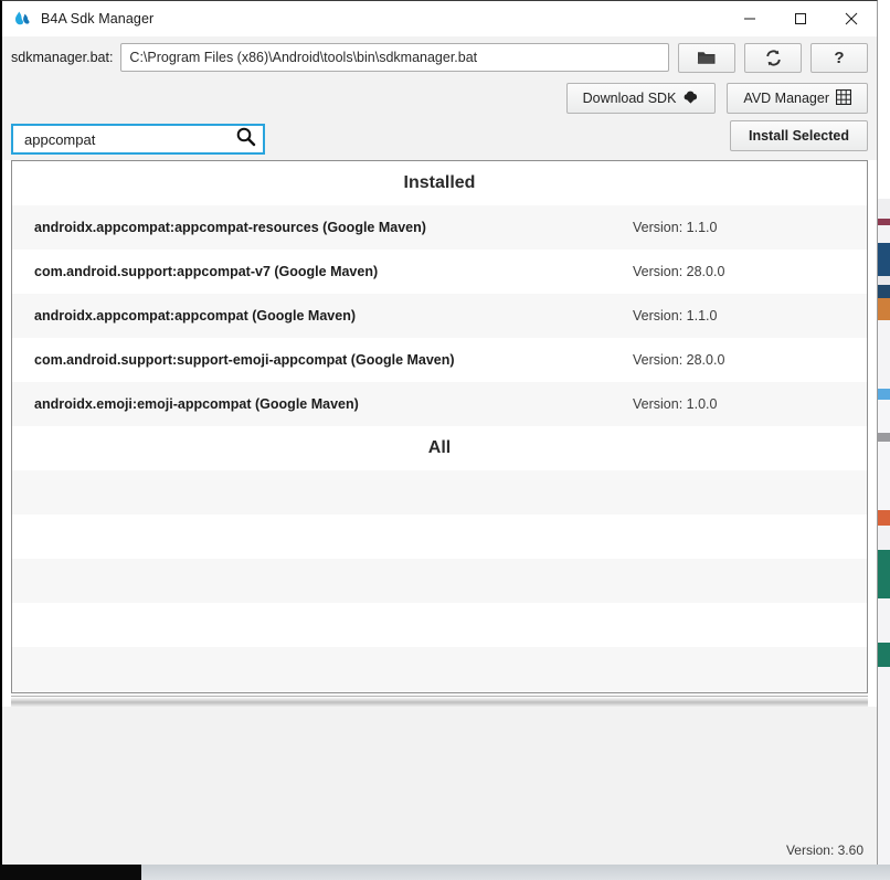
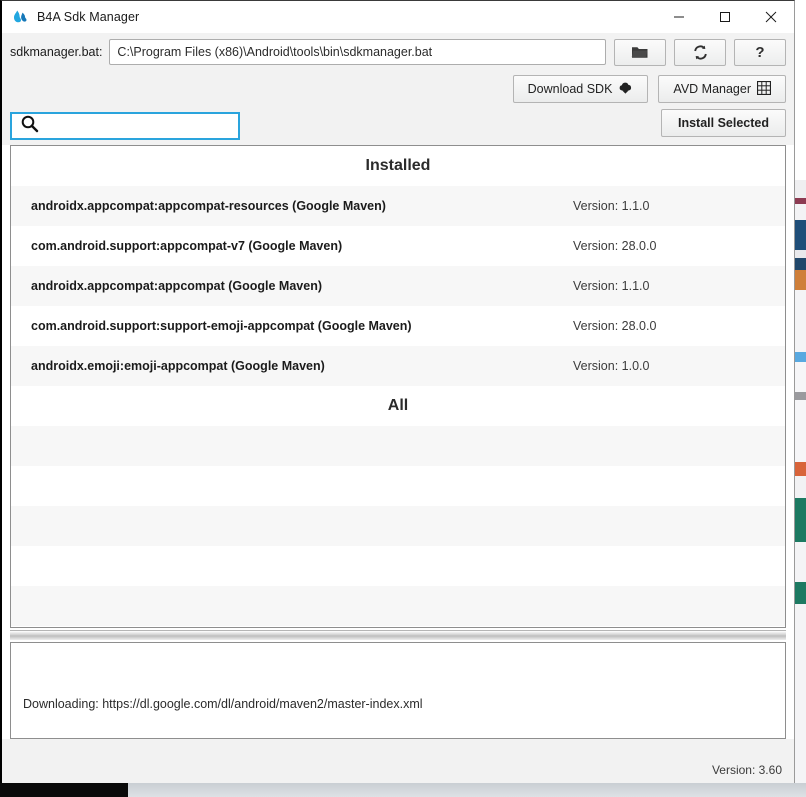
  B4A Sdk Manager
  sdkmanager.bat:
  C:\Program Files (x86)\Android\tools\bin\sdkmanager.bat
  ?
  Download SDK
  AVD Manager
- appcompat
  Install Selected
  Installed
  androidx.appcompat:appcompat-resources (Google Maven)
  Version: 1.1.0
  com.android.support:appcompat-v7 (Google Maven)
  Version: 28.0.0
  androidx.appcompat:appcompat (Google Maven)
  Version: 1.1.0
  com.android.support:support-emoji-appcompat (Google Maven)
  Version: 28.0.0
  androidx.emoji:emoji-appcompat (Google Maven)
  Version: 1.0.0
  All
+ Downloading: https://dl.google.com/dl/android/maven2/master-index.xml
  Version: 3.60
